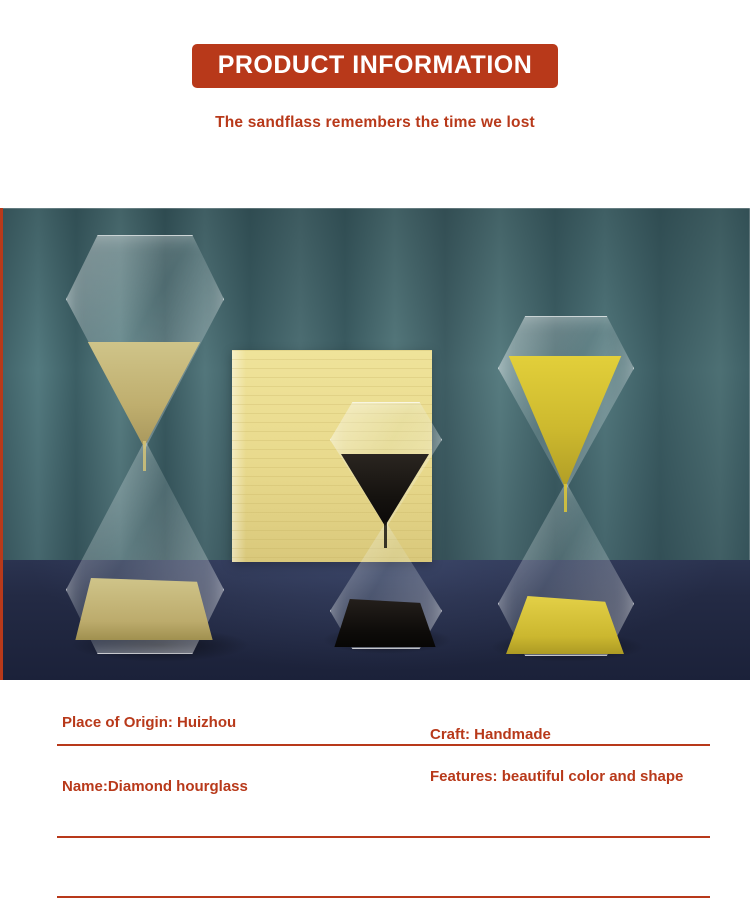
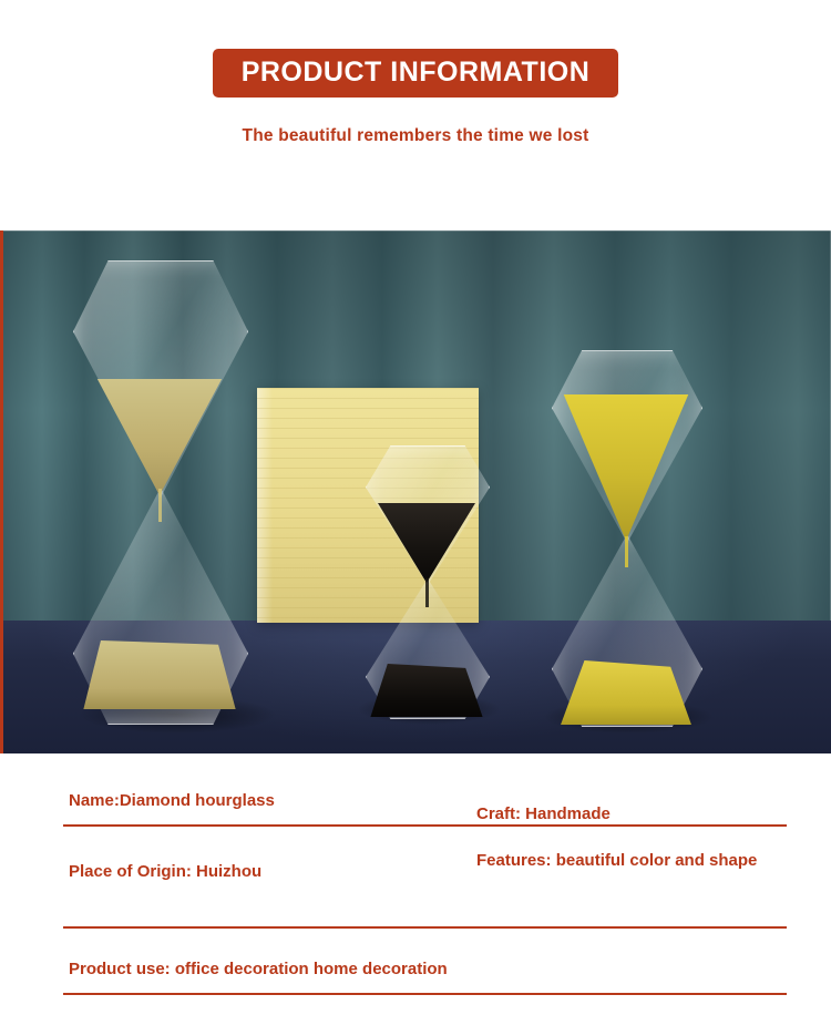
  PRODUCT INFORMATION
- The sandflass remembers the time we lost
+ The beautiful remembers the time we lost
- Place of Origin: Huizhou
+ Name:Diamond hourglass
  Craft: Handmade
- Name:Diamond hourglass
+ Place of Origin: Huizhou
  Features: beautiful color and shape
+ Product use: office decoration home decoration
